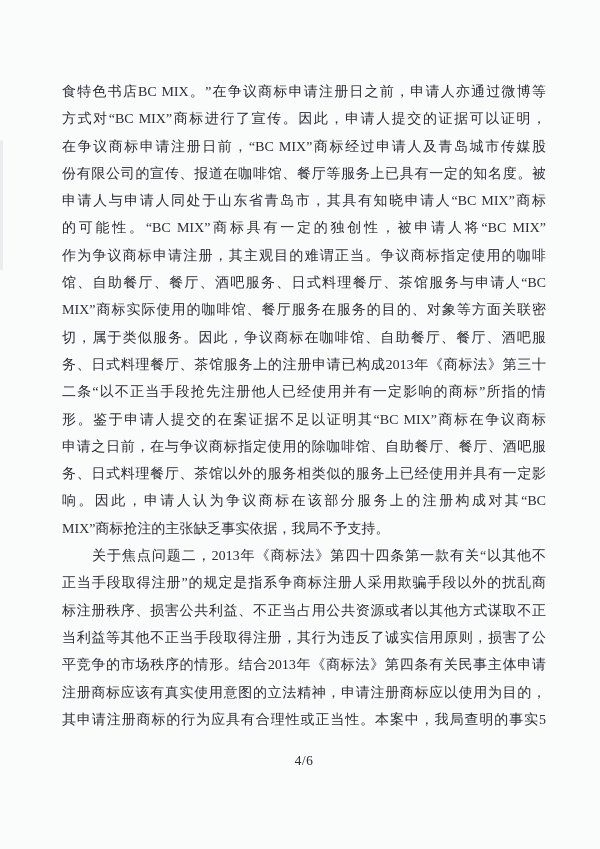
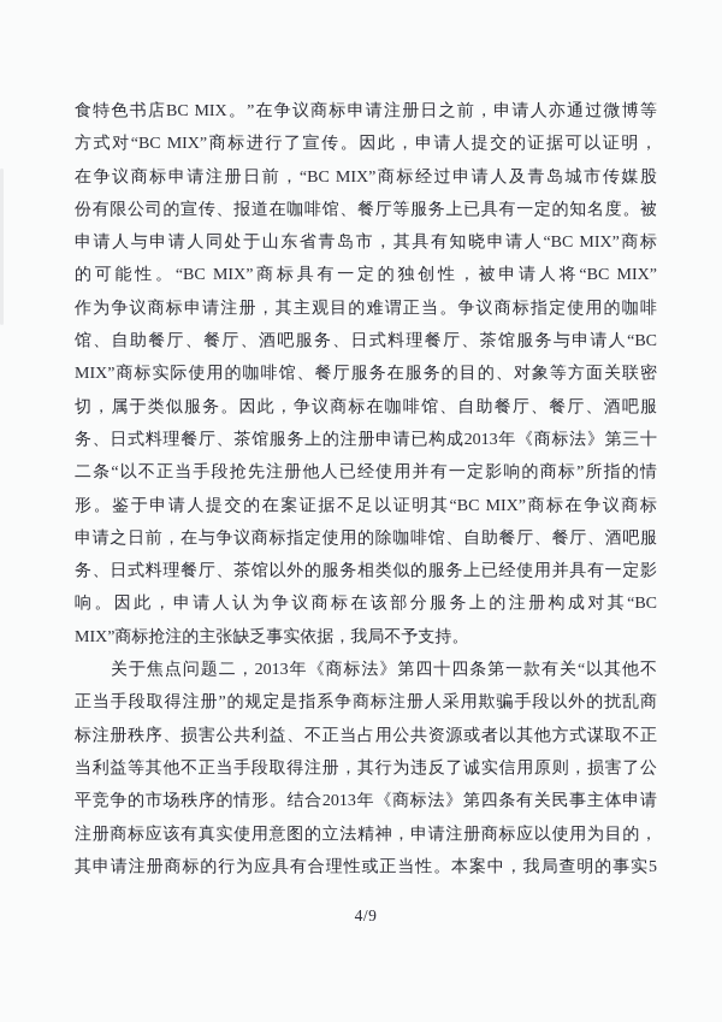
  食特色书店BC MIX。”在争议商标申请注册日之前，申请人亦通过微博等
  方式对“BC MIX”商标进行了宣传。因此，申请人提交的证据可以证明，
  在争议商标申请注册日前，“BC MIX”商标经过申请人及青岛城市传媒股
  份有限公司的宣传、报道在咖啡馆、餐厅等服务上已具有一定的知名度。被
  申请人与申请人同处于山东省青岛市，其具有知晓申请人“BC MIX”商标
  的可能性。“BC MIX”商标具有一定的独创性，被申请人将“BC MIX”
  作为争议商标申请注册，其主观目的难谓正当。争议商标指定使用的咖啡
  馆、自助餐厅、餐厅、酒吧服务、日式料理餐厅、茶馆服务与申请人“BC
  MIX”商标实际使用的咖啡馆、餐厅服务在服务的目的、对象等方面关联密
  切，属于类似服务。因此，争议商标在咖啡馆、自助餐厅、餐厅、酒吧服
  务、日式料理餐厅、茶馆服务上的注册申请已构成2013年《商标法》第三十
  二条“以不正当手段抢先注册他人已经使用并有一定影响的商标”所指的情
  形。鉴于申请人提交的在案证据不足以证明其“BC MIX”商标在争议商标
  申请之日前，在与争议商标指定使用的除咖啡馆、自助餐厅、餐厅、酒吧服
  务、日式料理餐厅、茶馆以外的服务相类似的服务上已经使用并具有一定影
  响。因此，申请人认为争议商标在该部分服务上的注册构成对其“BC
  MIX”商标抢注的主张缺乏事实依据，我局不予支持。
  关于焦点问题二，2013年《商标法》第四十四条第一款有关“以其他不
  正当手段取得注册”的规定是指系争商标注册人采用欺骗手段以外的扰乱商
  标注册秩序、损害公共利益、不正当占用公共资源或者以其他方式谋取不正
  当利益等其他不正当手段取得注册，其行为违反了诚实信用原则，损害了公
  平竞争的市场秩序的情形。结合2013年《商标法》第四条有关民事主体申请
  注册商标应该有真实使用意图的立法精神，申请注册商标应以使用为目的，
  其申请注册商标的行为应具有合理性或正当性。本案中，我局查明的事实5
- 4/6
+ 4/9
